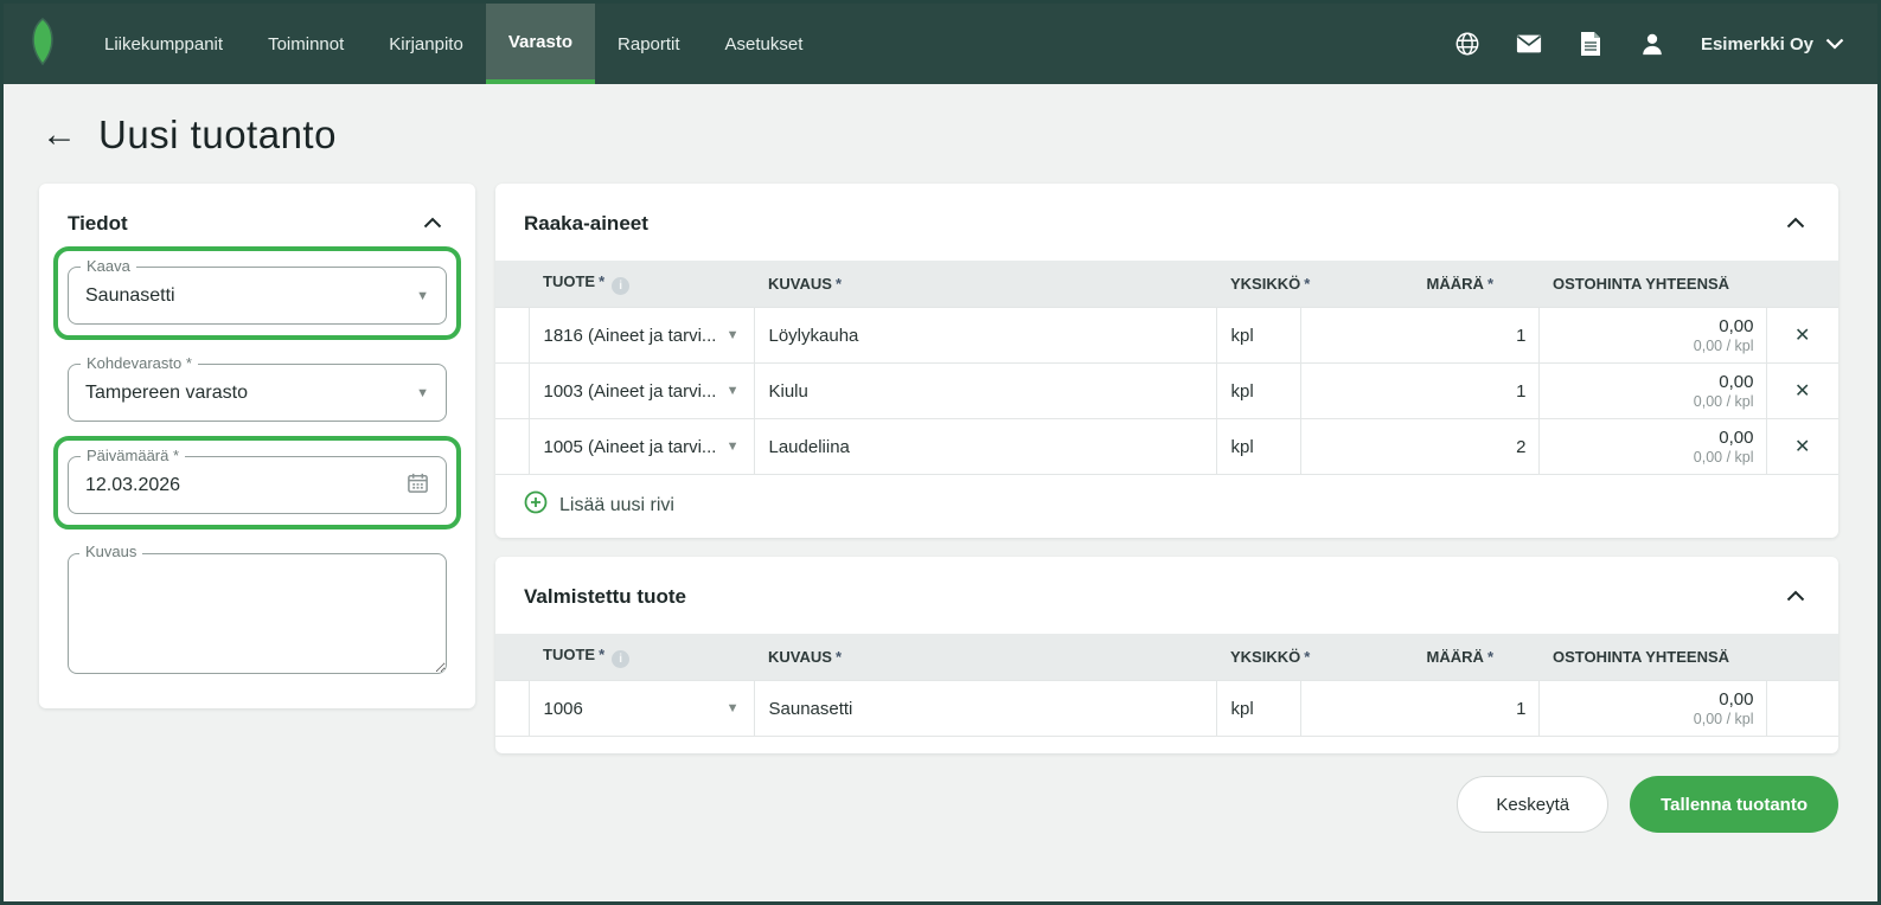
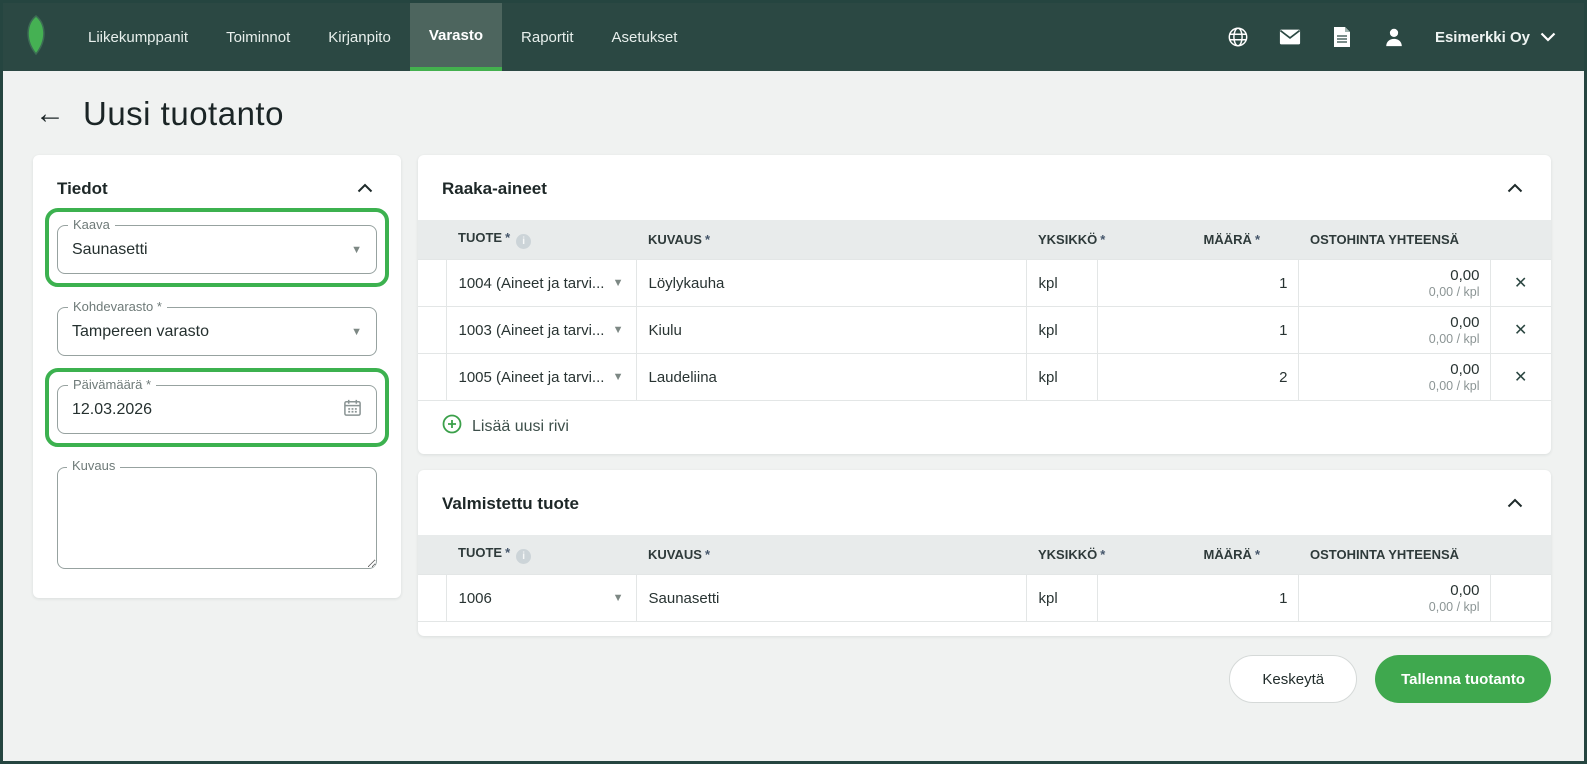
  Liikekumppanit
  Toiminnot
  Kirjanpito
  Varasto
  Raportit
  Asetukset
  Esimerkki Oy
  ←
  Uusi tuotanto
  Tiedot
  Kaava
  Saunasetti
  ▼
  Kohdevarasto *
  Tampereen varasto
  ▼
  Päivämäärä *
  12.03.2026
  Kuvaus
  Raaka-aineet
  	TUOTE * i	KUVAUS *	YKSIKKÖ *	MÄÄRÄ *	OSTOHINTA YHTEENSÄ
- 	1816 (Aineet ja tarvi... ▼	Löylykauha	kpl	1	0,00 0,00 / kpl	✕
+ 	1004 (Aineet ja tarvi... ▼	Löylykauha	kpl	1	0,00 0,00 / kpl	✕
  	1003 (Aineet ja tarvi... ▼	Kiulu	kpl	1	0,00 0,00 / kpl	✕
  	1005 (Aineet ja tarvi... ▼	Laudeliina	kpl	2	0,00 0,00 / kpl	✕
  Lisää uusi rivi
  Valmistettu tuote
  	TUOTE * i	KUVAUS *	YKSIKKÖ *	MÄÄRÄ *	OSTOHINTA YHTEENSÄ
  	1006 ▼	Saunasetti	kpl	1	0,00 0,00 / kpl
  Keskeytä
  Tallenna tuotanto
